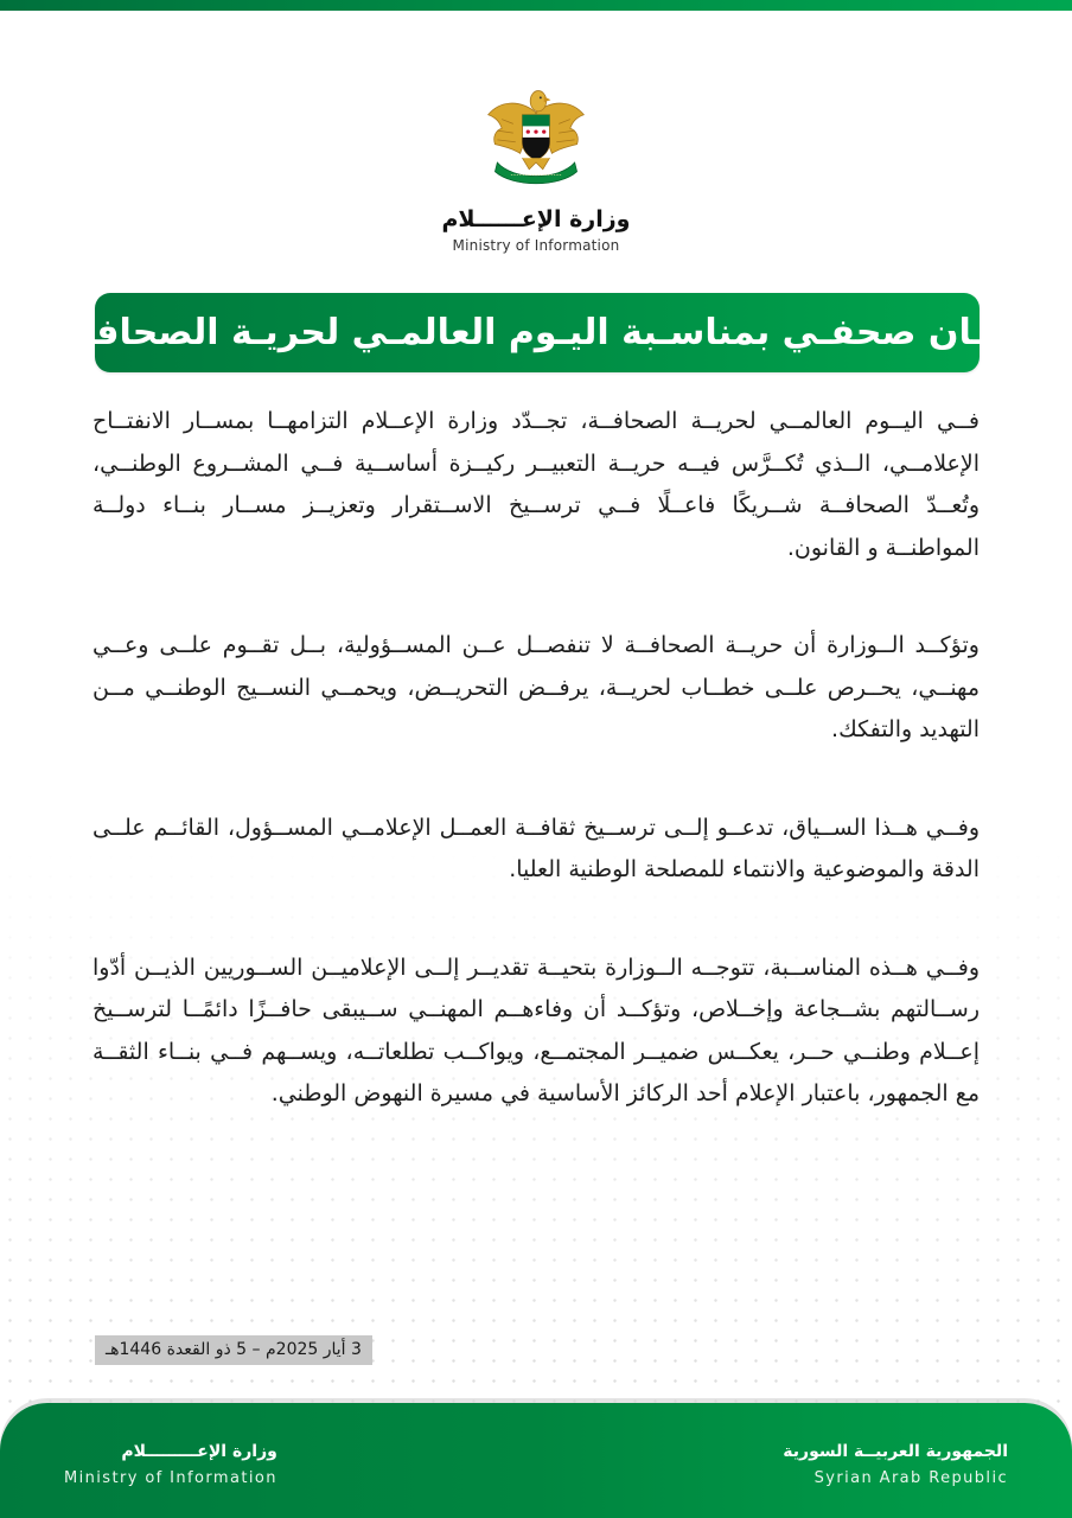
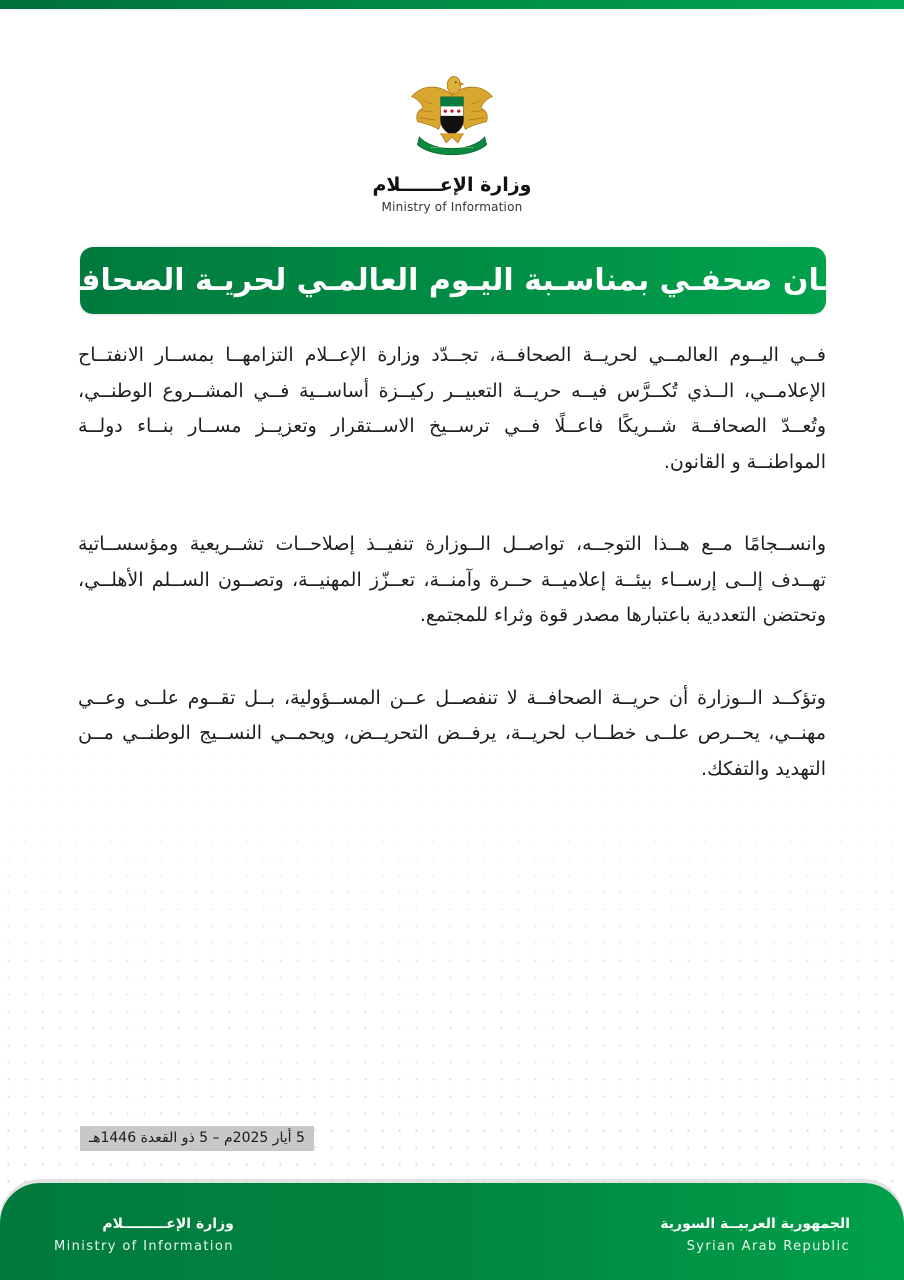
  وزارة الإعــــــلام
  Ministry of Information
  ـان صحفـي بمناسـبة اليـوم العالمـي لحريـة الصحافـ
  فــي اليــوم العالمــي لحريــة الصحافــة، تجــدّد وزارة الإعــلام التزامهــا بمســار الانفتــاح الإعلامــي، الــذي تُكــرَّس فيــه حريــة التعبيــر ركيــزة أساســية فــي المشــروع الوطنــي، وتُعــدّ الصحافــة شــريكًا فاعــلًا فــي ترســيخ الاســتقرار وتعزيــز مســار بنــاء دولــة المواطنــة و القانون.
+ وانســجامًا مــع هــذا التوجــه، تواصــل الــوزارة تنفيــذ إصلاحــات تشــريعية ومؤسســاتية تهــدف إلــى إرســاء بيئــة إعلاميــة حــرة وآمنــة، تعــزّز المهنيــة، وتصــون الســلم الأهلــي، وتحتضن التعددية باعتبارها مصدر قوة وثراء للمجتمع.
  وتؤكــد الــوزارة أن حريــة الصحافــة لا تنفصــل عــن المســؤولية، بــل تقــوم علــى وعــي مهنــي، يحــرص علــى خطــاب لحريــة، يرفــض التحريــض، ويحمــي النســيج الوطنــي مــن التهديد والتفكك.
- وفــي هــذا الســياق، تدعــو إلــى ترســيخ ثقافــة العمــل الإعلامــي المســؤول، القائــم علــى الدقة والموضوعية والانتماء للمصلحة الوطنية العليا.
- وفــي هــذه المناســبة، تتوجــه الــوزارة بتحيــة تقديــر إلــى الإعلاميــن الســوريين الذيــن أدّوا رســالتهم بشــجاعة وإخــلاص، وتؤكــد أن وفاءهــم المهنــي ســيبقى حافــزًا دائمًــا لترســيخ إعــلام وطنــي حــر، يعكــس ضميــر المجتمــع، ويواكــب تطلعاتــه، ويســهم فــي بنــاء الثقــة مع الجمهور، باعتبار الإعلام أحد الركائز الأساسية في مسيرة النهوض الوطني.
- 3 أيار 2025م – 5 ذو القعدة 1446هـ
+ 5 أيار 2025م – 5 ذو القعدة 1446هـ
  وزارة الإعـــــــــلام
  Ministry of Information
  الجمهورية العربيــة السورية
  Syrian Arab Republic
